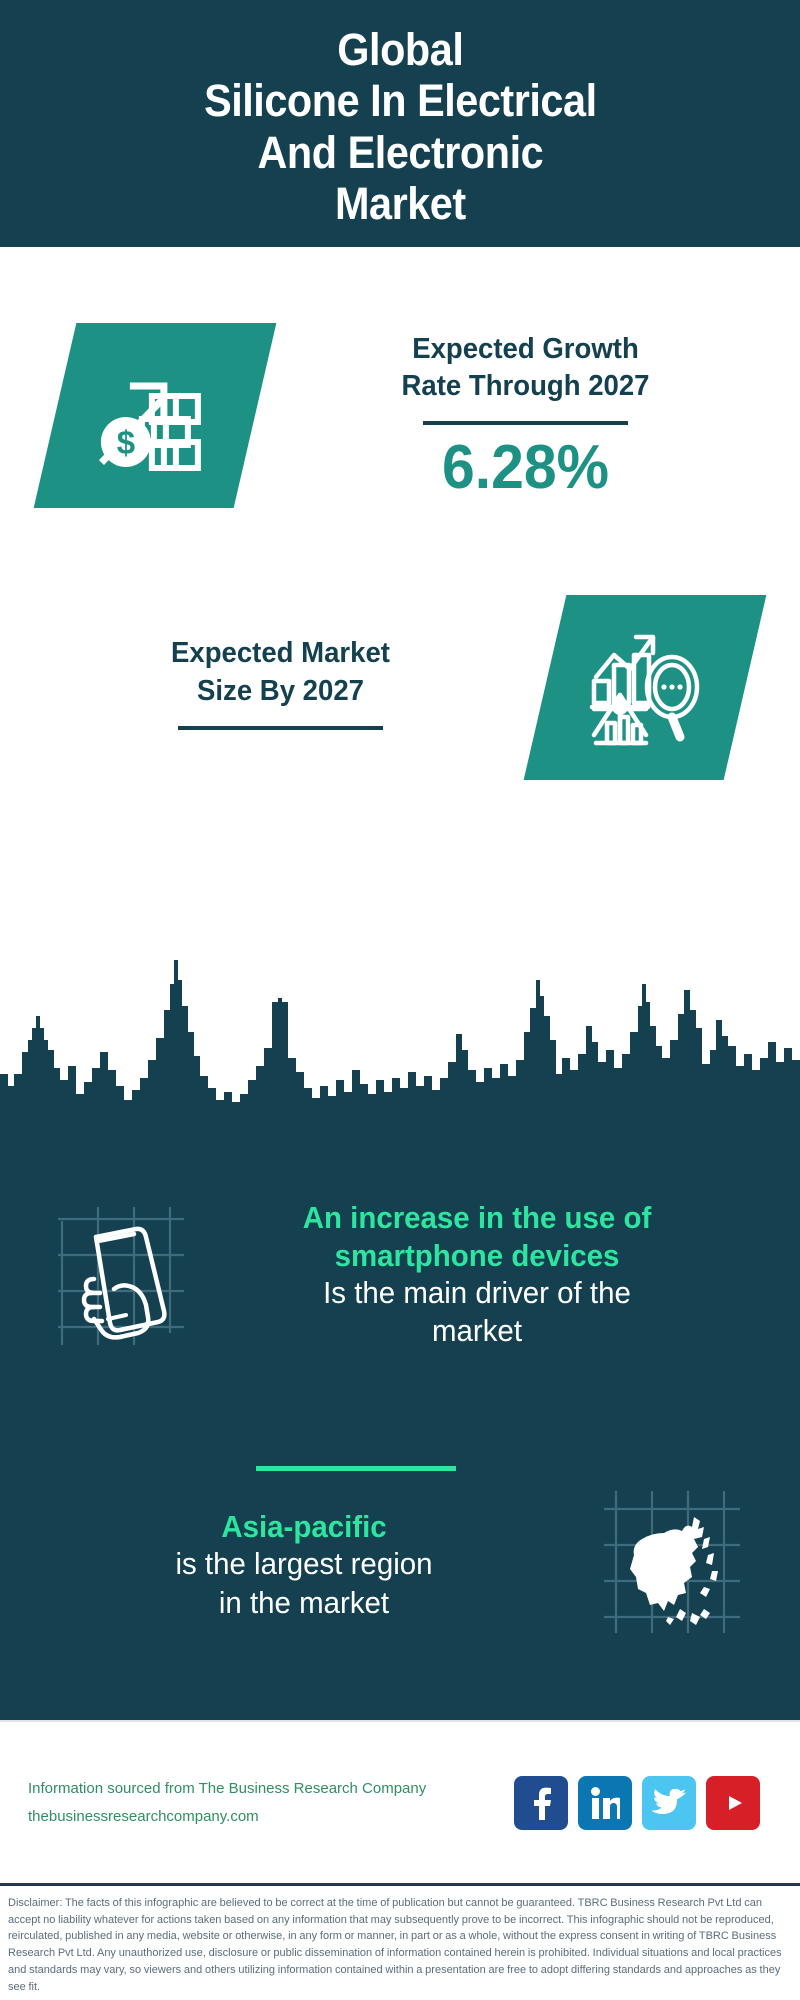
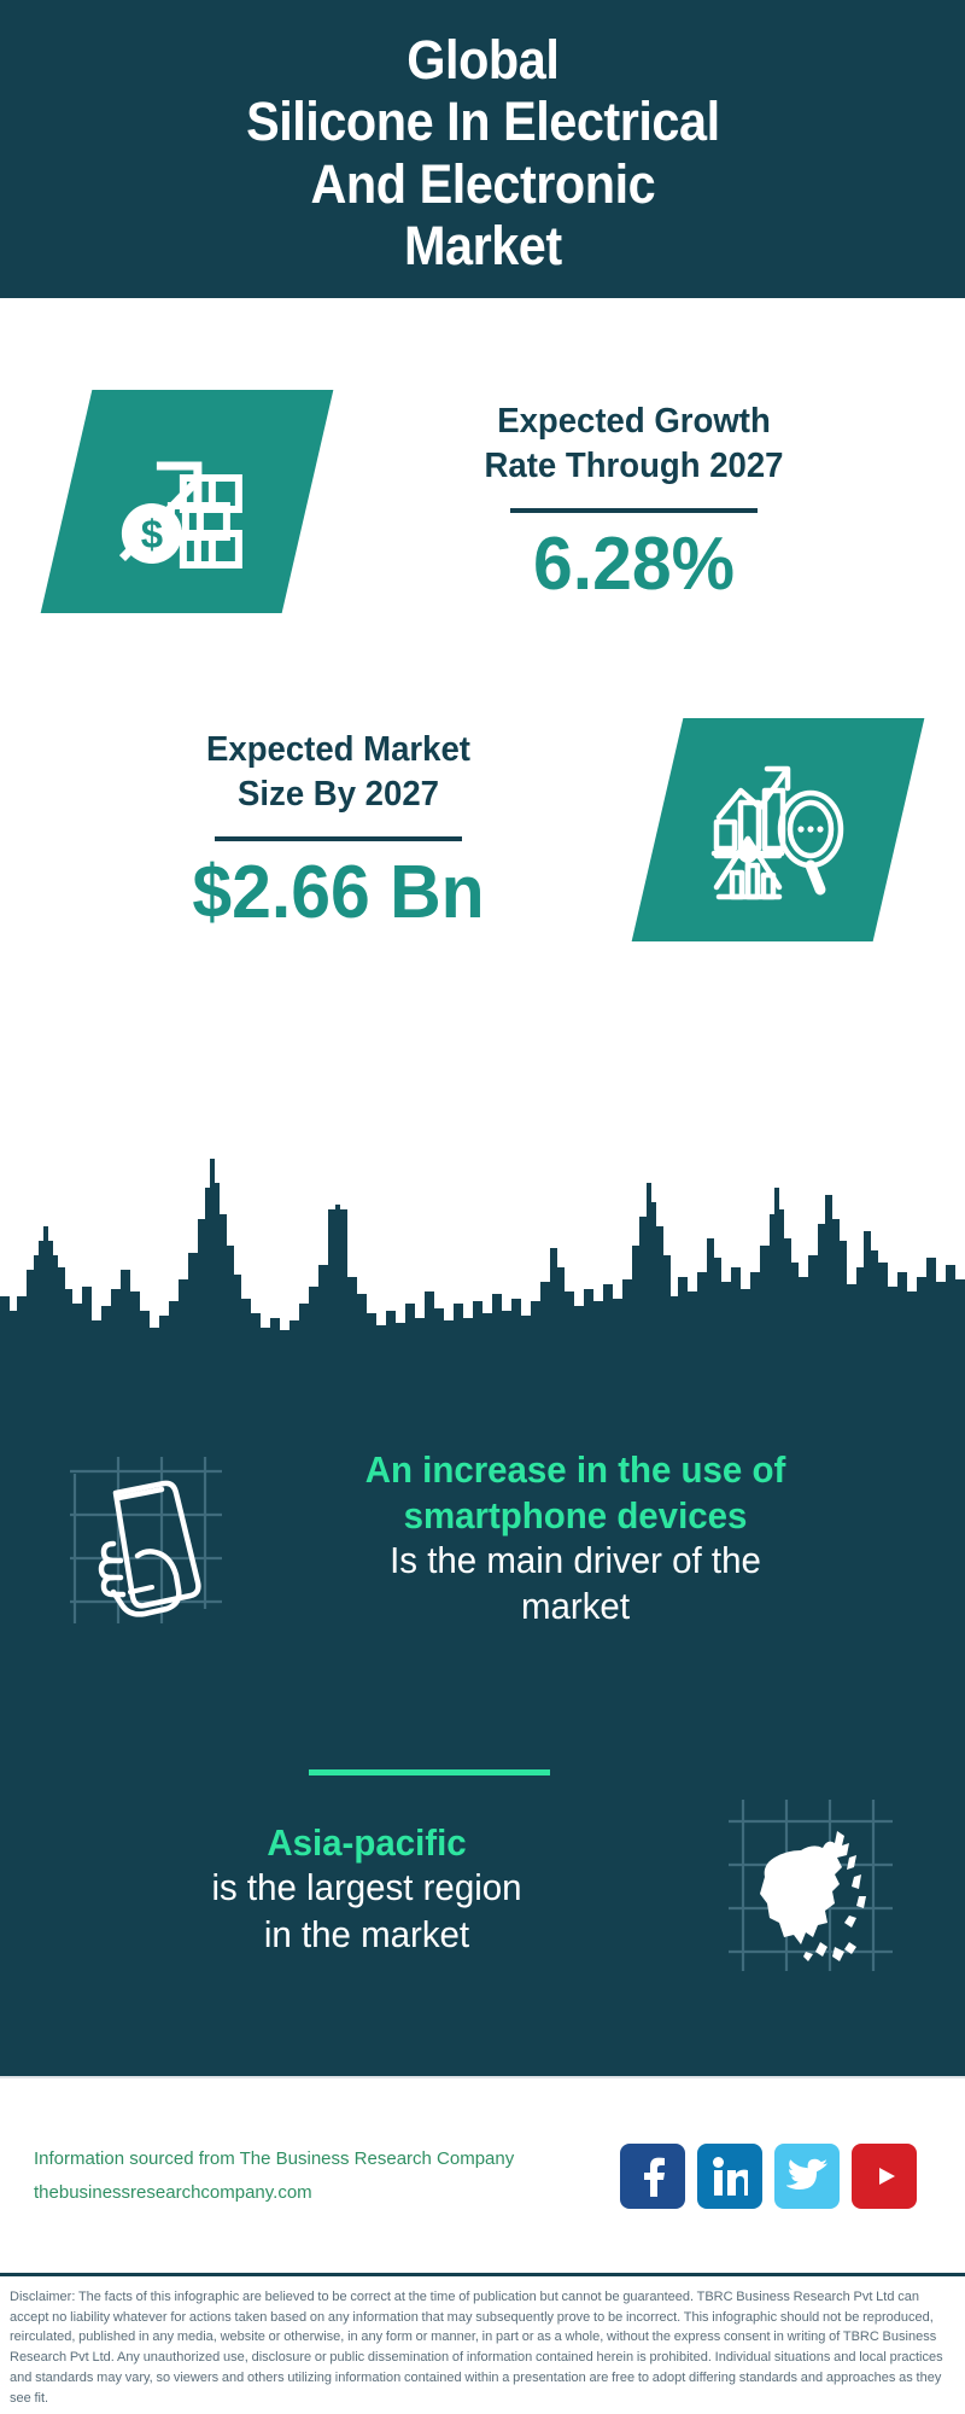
  Global
  Silicone In Electrical
  And Electronic
  Market
  Expected Growth
  Rate Through 2027
  6.28%
  Expected Market
  Size By 2027
+ $2.66 Bn
  An increase in the use of
  smartphone devices
  Is the main driver of the
  market
  Asia-pacific
  is the largest region
  in the market
  Information sourced from The Business Research Company
  thebusinessresearchcompany.com
  Disclaimer: The facts of this infographic are believed to be correct at the time of publication but cannot be guaranteed. TBRC Business Research Pvt Ltd can accept no liability whatever for actions taken based on any information that may subsequently prove to be incorrect. This infographic should not be reproduced, reirculated, published in any media, website or otherwise, in any form or manner, in part or as a whole, without the express consent in writing of TBRC Business Research Pvt Ltd. Any unauthorized use, disclosure or public dissemination of information contained herein is prohibited. Individual situations and local practices and standards may vary, so viewers and others utilizing information contained within a presentation are free to adopt differing standards and approaches as they see fit.
